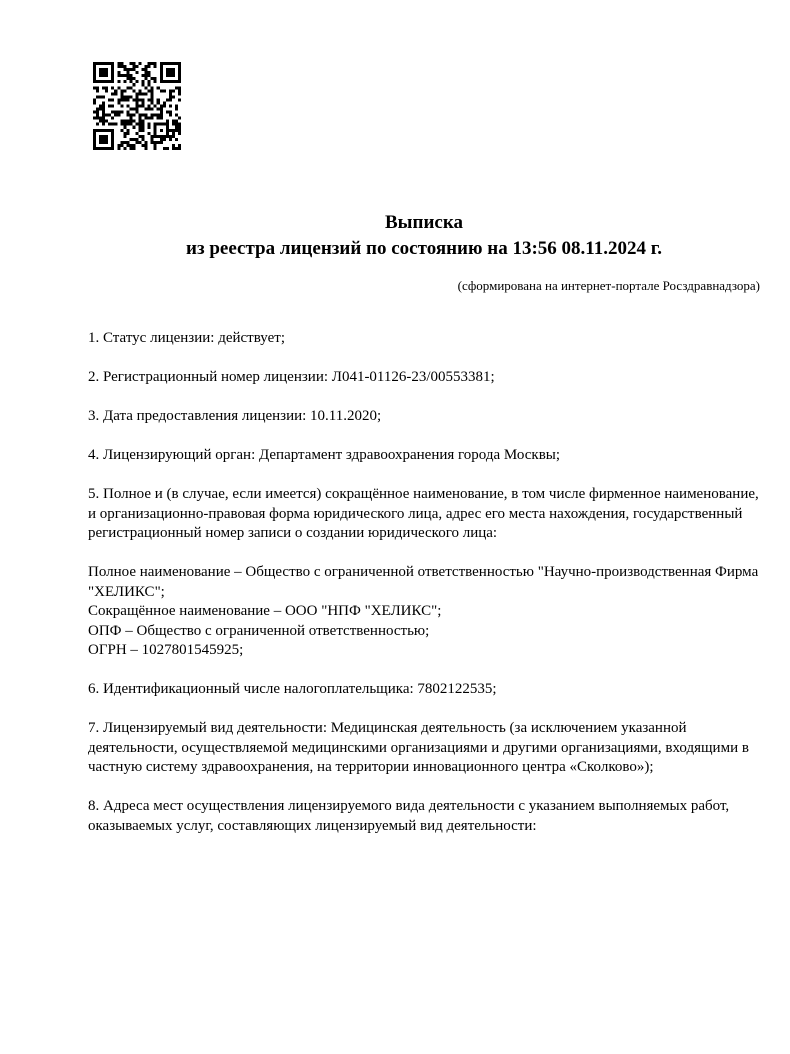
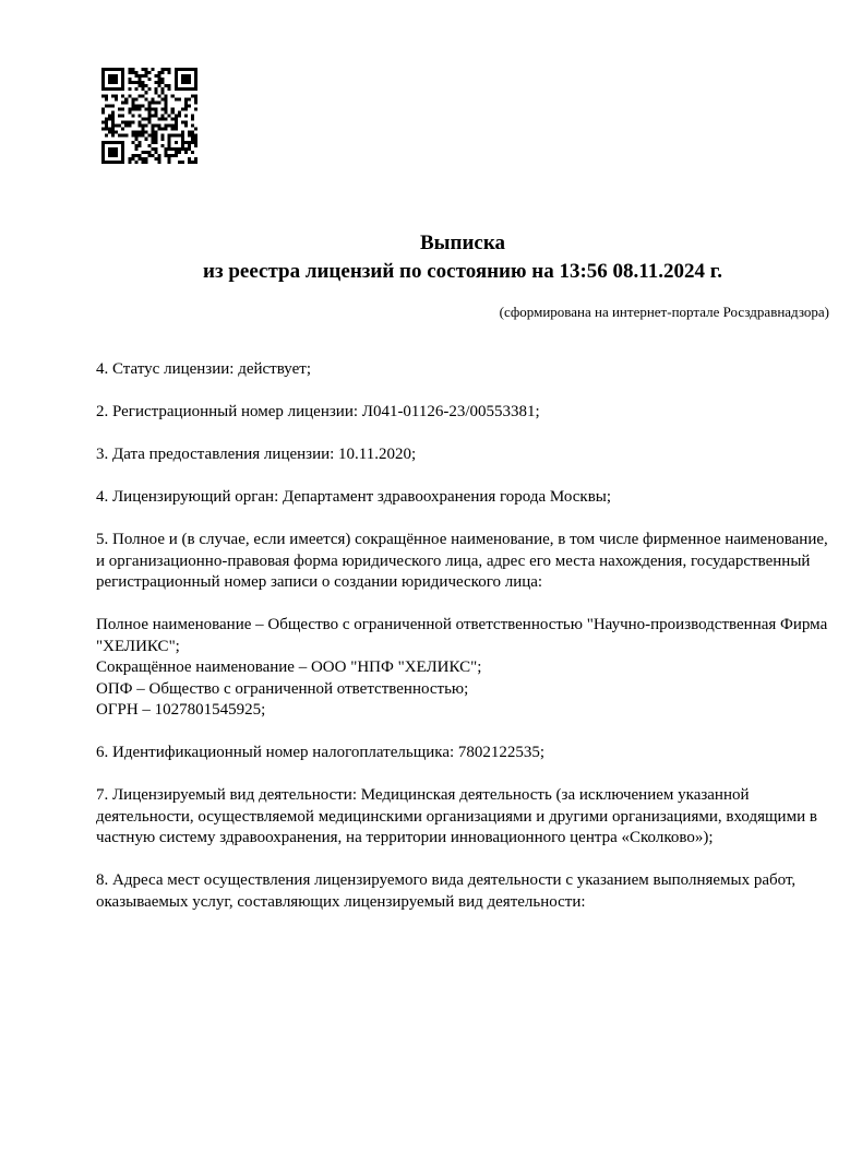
  Выписка
  из реестра лицензий по состоянию на 13:56 08.11.2024 г.
  (сформирована на интернет-портале Росздравнадзора)
- 1. Статус лицензии: действует;
+ 4. Статус лицензии: действует;
  2. Регистрационный номер лицензии: Л041-01126-23/00553381;
  3. Дата предоставления лицензии: 10.11.2020;
  4. Лицензирующий орган: Департамент здравоохранения города Москвы;
  5. Полное и (в случае, если имеется) сокращённое наименование, в том числе фирменное наименование, и организационно-правовая форма юридического лица, адрес его места нахождения, государственный регистрационный номер записи о создании юридического лица:
  Полное наименование – Общество с ограниченной ответственностью "Научно-производственная Фирма "ХЕЛИКС";
  Сокращённое наименование – ООО "НПФ "ХЕЛИКС";
  ОПФ – Общество с ограниченной ответственностью;
  ОГРН – 1027801545925;
- 6. Идентификационный числе налогоплательщика: 7802122535;
+ 6. Идентификационный номер налогоплательщика: 7802122535;
  7. Лицензируемый вид деятельности: Медицинская деятельность (за исключением указанной деятельности, осуществляемой медицинскими организациями и другими организациями, входящими в частную систему здравоохранения, на территории инновационного центра «Сколково»);
  8. Адреса мест осуществления лицензируемого вида деятельности с указанием выполняемых работ, оказываемых услуг, составляющих лицензируемый вид деятельности:
